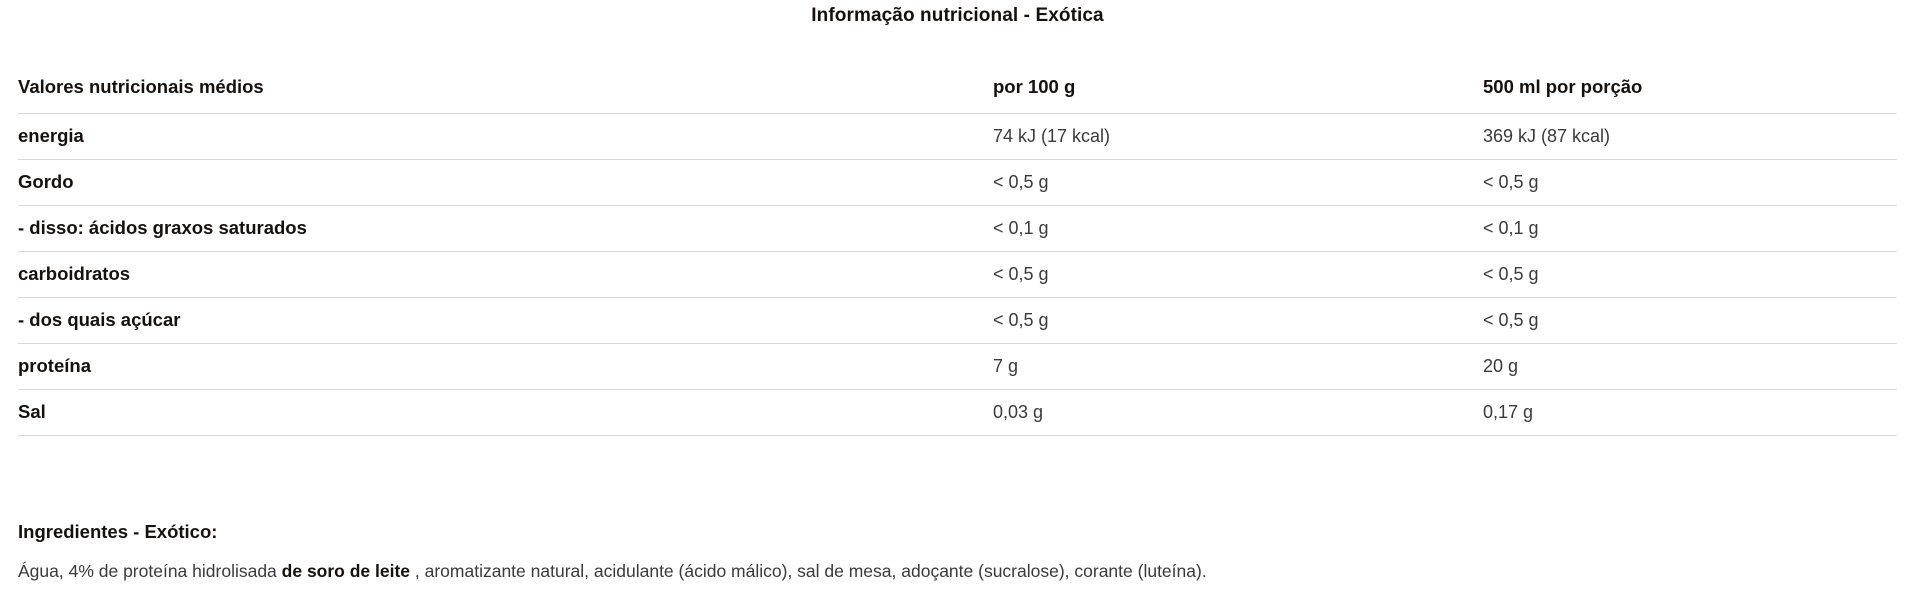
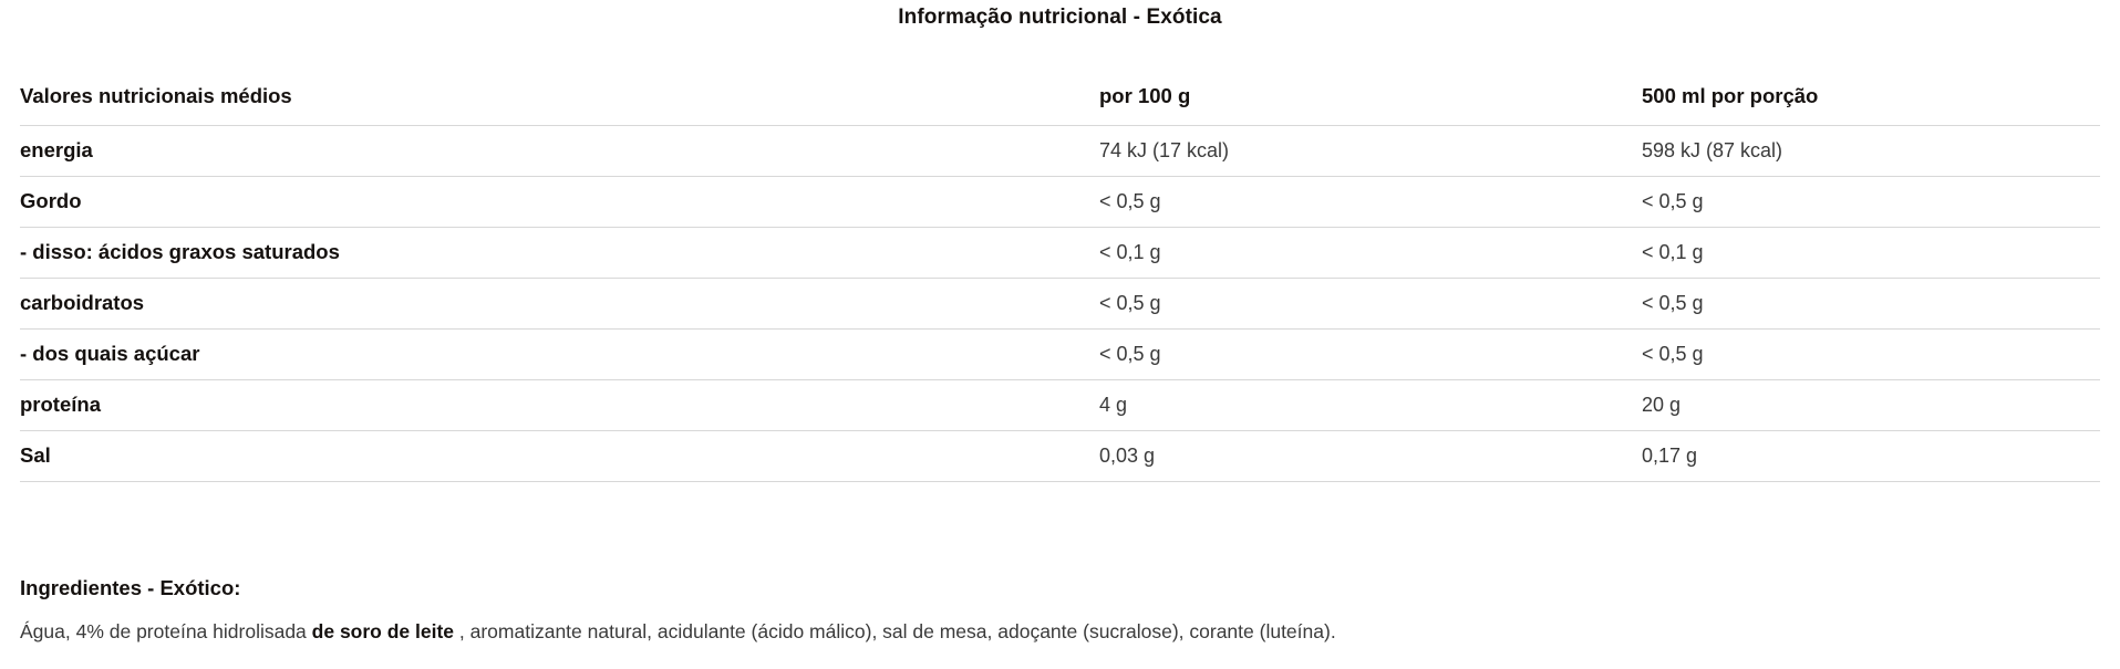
  Informação nutricional - Exótica
  Valores nutricionais médios	por 100 g	500 ml por porção
- energia	74 kJ (17 kcal)	369 kJ (87 kcal)
+ energia	74 kJ (17 kcal)	598 kJ (87 kcal)
  Gordo	< 0,5 g	< 0,5 g
  - disso: ácidos graxos saturados	< 0,1 g	< 0,1 g
  carboidratos	< 0,5 g	< 0,5 g
  - dos quais açúcar	< 0,5 g	< 0,5 g
- proteína	7 g	20 g
+ proteína	4 g	20 g
  Sal	0,03 g	0,17 g
  Ingredientes - Exótico:
  Água, 4% de proteína hidrolisada de soro de leite , aromatizante natural, acidulante (ácido málico), sal de mesa, adoçante (sucralose), corante (luteína).
